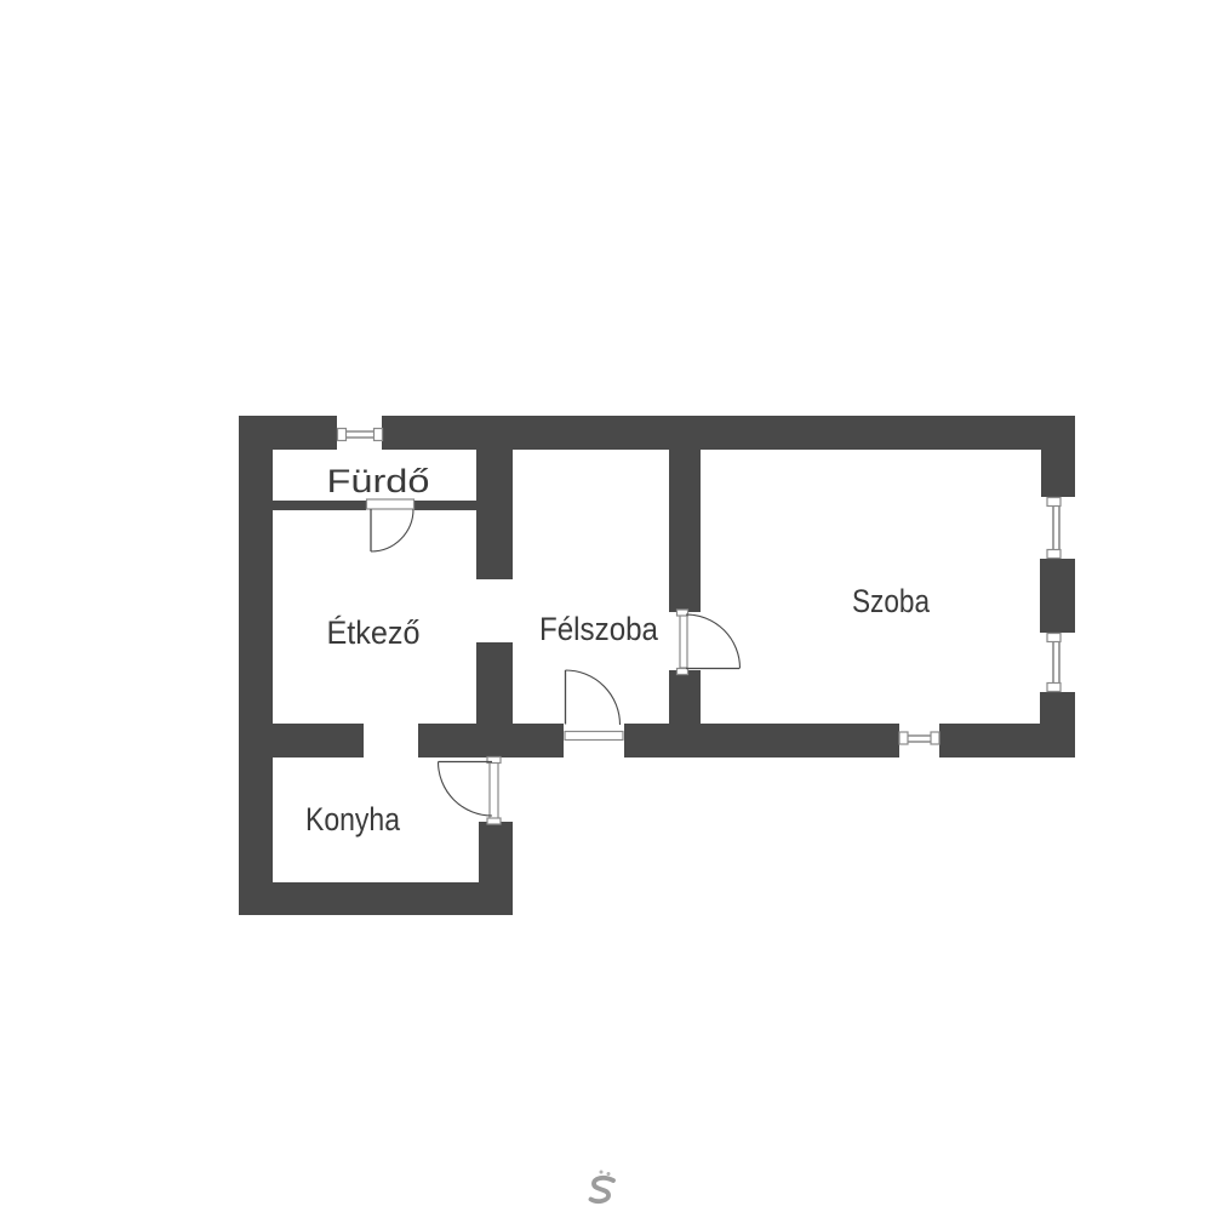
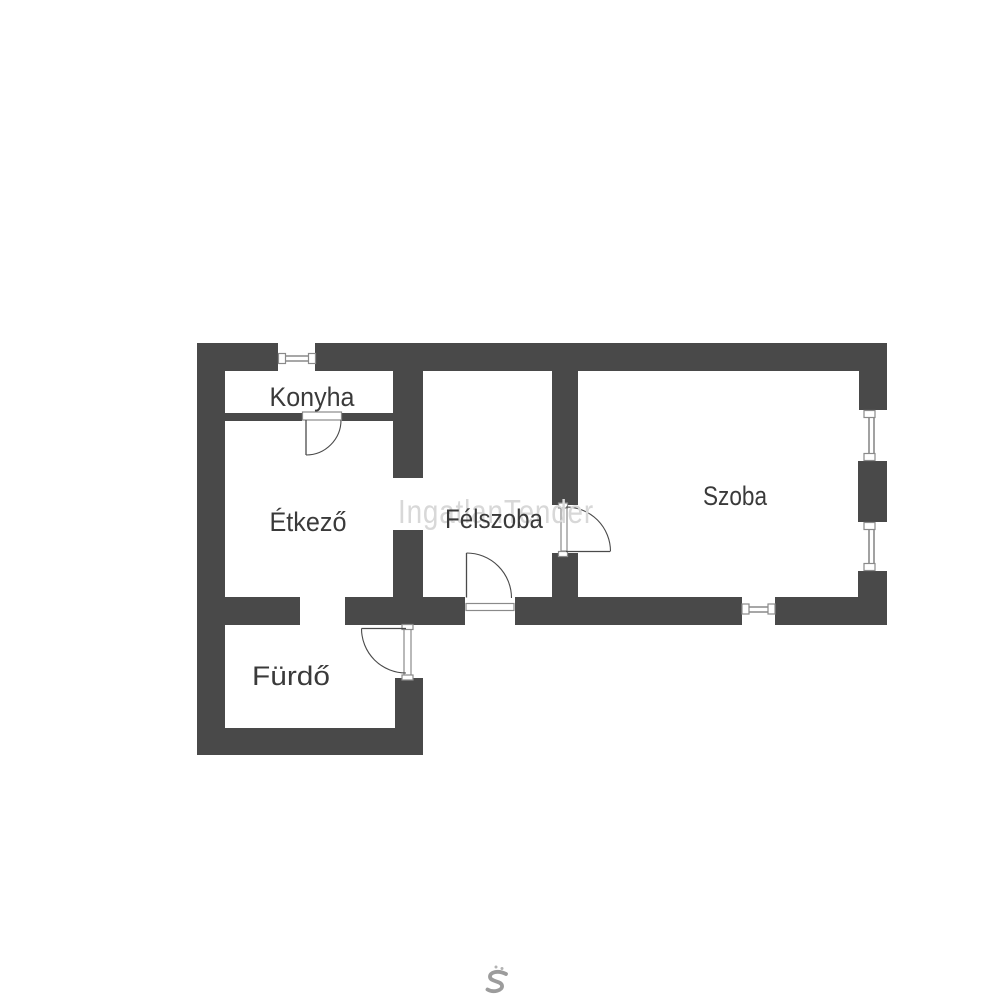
+ IngatlanTender
- Fürdő
+ Konyha
  Étkező
  Félszoba
  Szoba
- Konyha
+ Fürdő
